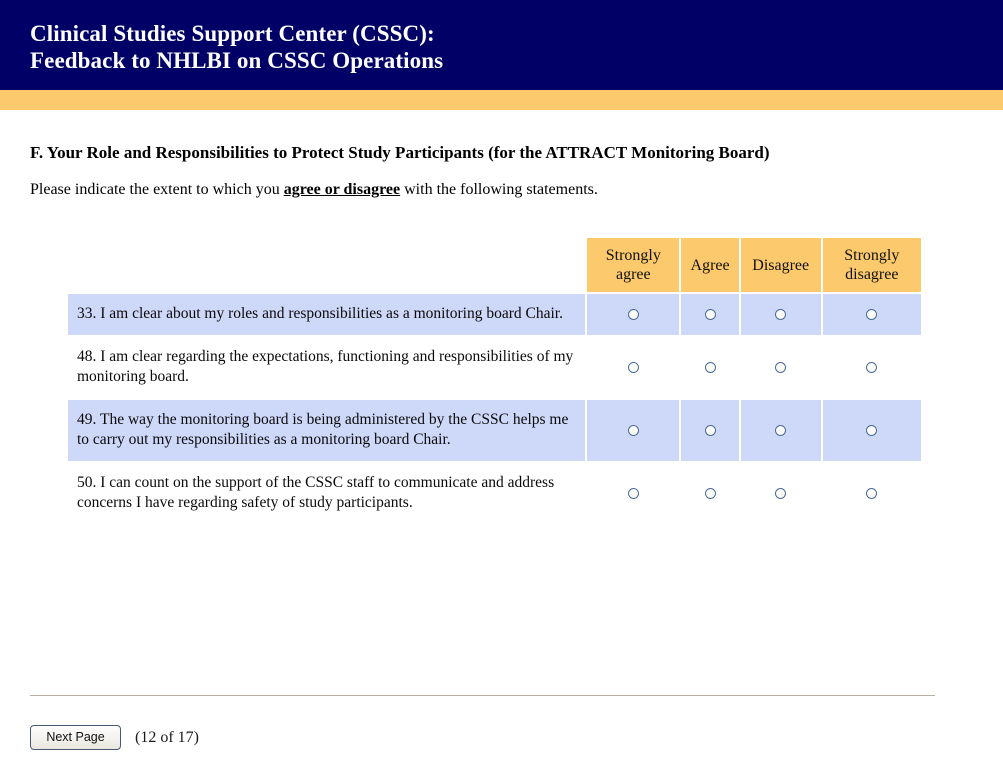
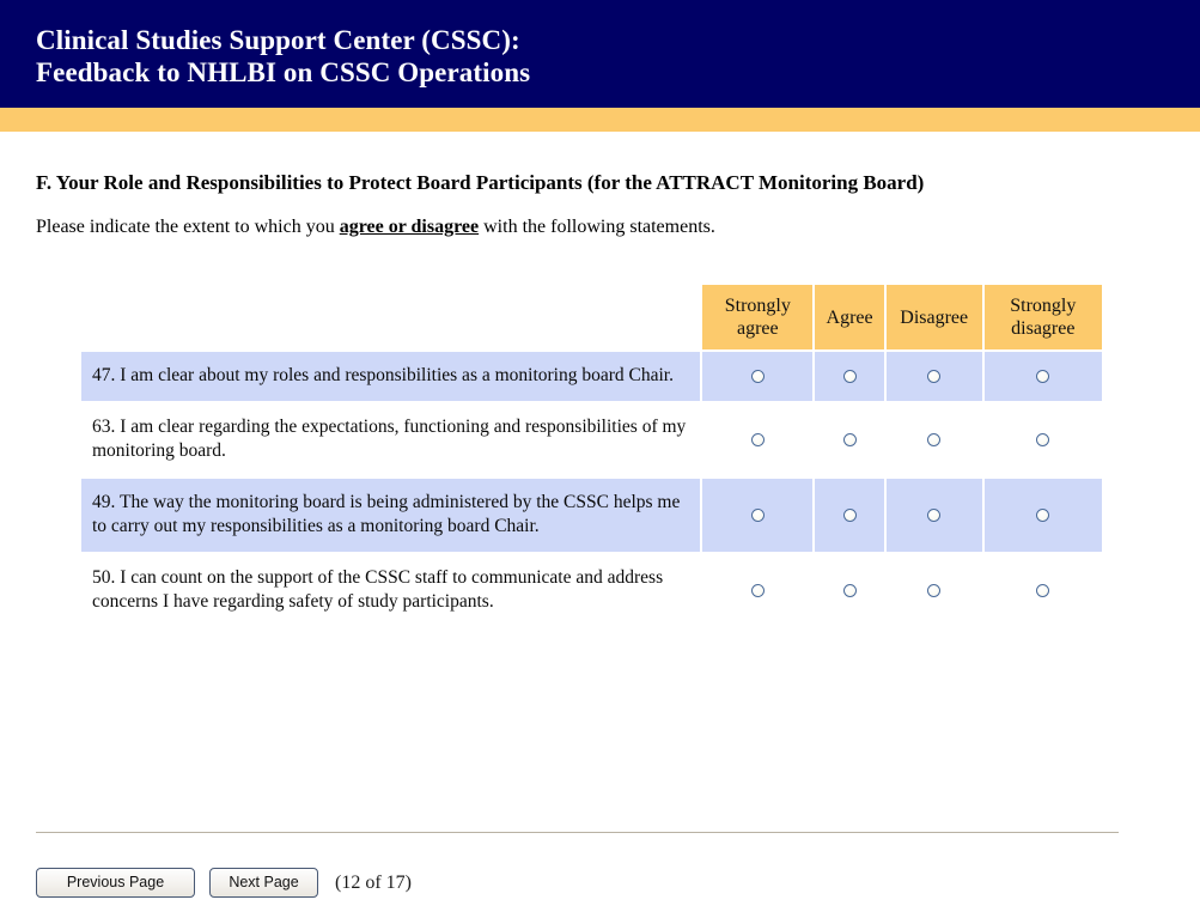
  Clinical Studies Support Center (CSSC):
  Feedback to NHLBI on CSSC Operations
- F. Your Role and Responsibilities to Protect Study Participants (for the ATTRACT Monitoring Board)
+ F. Your Role and Responsibilities to Protect Board Participants (for the ATTRACT Monitoring Board)
  Please indicate the extent to which you agree or disagree with the following statements.
  	Strongly agree	Agree	Disagree	Strongly disagree
- 33. I am clear about my roles and responsibilities as a monitoring board Chair.
+ 47. I am clear about my roles and responsibilities as a monitoring board Chair.
- 48. I am clear regarding the expectations, functioning and responsibilities of my monitoring board.
+ 63. I am clear regarding the expectations, functioning and responsibilities of my monitoring board.
  49. The way the monitoring board is being administered by the CSSC helps me to carry out my responsibilities as a monitoring board Chair.
  50. I can count on the support of the CSSC staff to communicate and address concerns I have regarding safety of study participants.
+ Previous Page
  Next Page
  (12 of 17)
